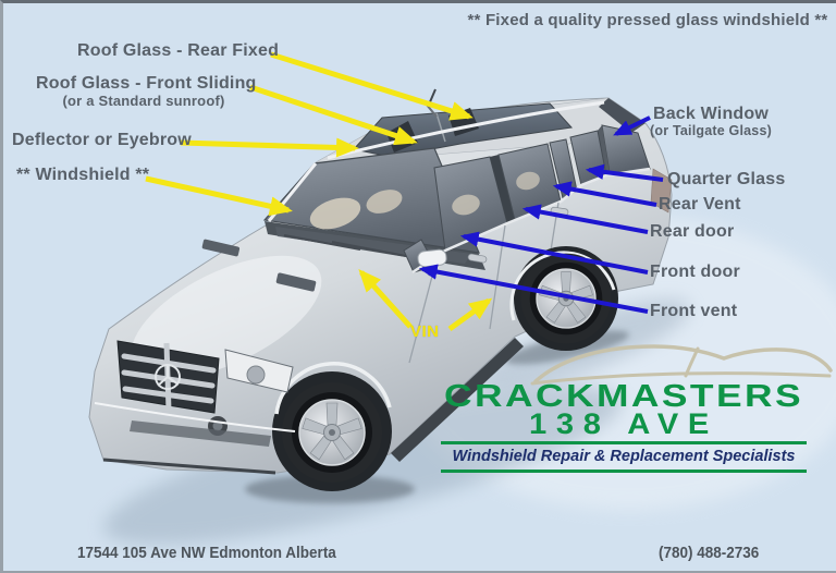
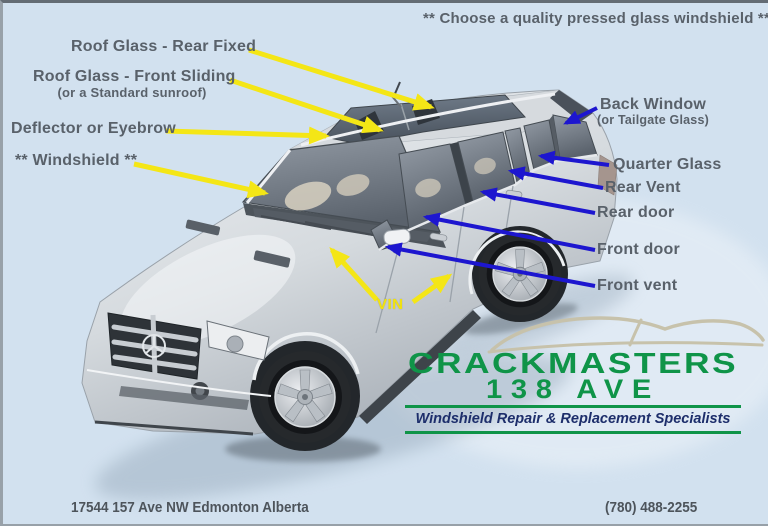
- ** Fixed a quality pressed glass windshield **
+ ** Choose a quality pressed glass windshield **
  Roof Glass - Rear Fixed
  Roof Glass - Front Sliding
  (or a Standard sunroof)
  Deflector or Eyebrow
  ** Windshield **
  Back Window
  (or Tailgate Glass)
  Quarter Glass
  Rear Vent
  Rear door
  Front door
  Front vent
  VIN
  CRACKMASTERS
  138 AVE
  Windshield Repair & Replacement Specialists
- 17544 105 Ave NW Edmonton Alberta
+ 17544 157 Ave NW Edmonton Alberta
- (780) 488-2736
+ (780) 488-2255
